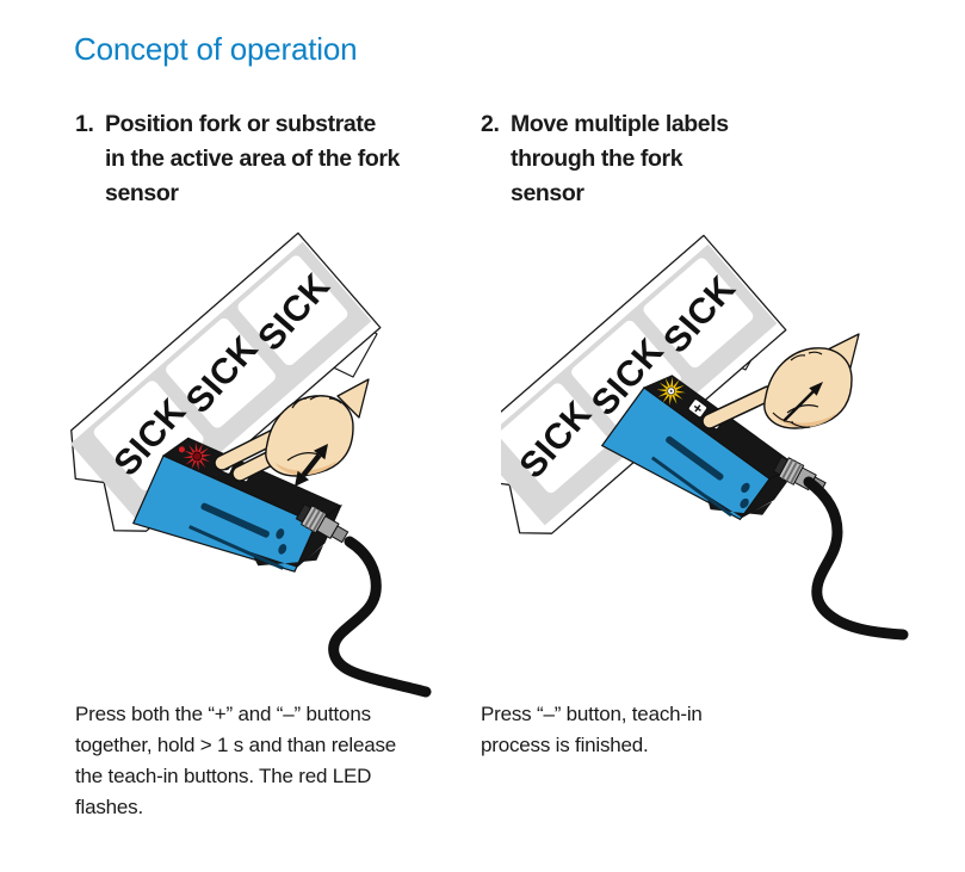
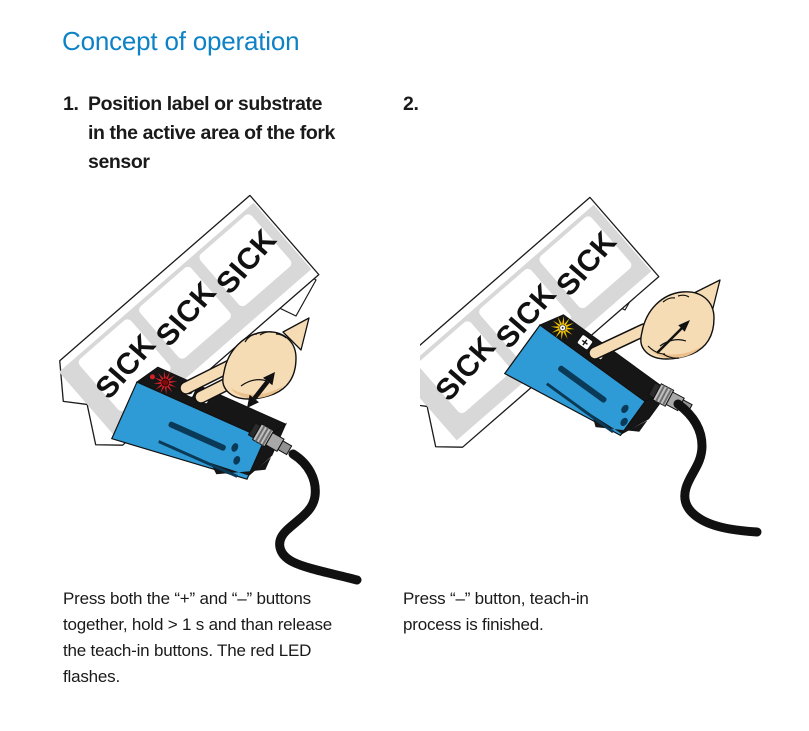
  Concept of operation
  1.
- Position fork or substrate in the active area of the fork sensor
+ Position label or substrate in the active area of the fork sensor
  2.
- Move multiple labels through the fork sensor
  Press both the “+” and “–” buttons together, hold > 1 s and than release the teach-in buttons. The red LED flashes.
  Press “–” button, teach-in process is finished.
